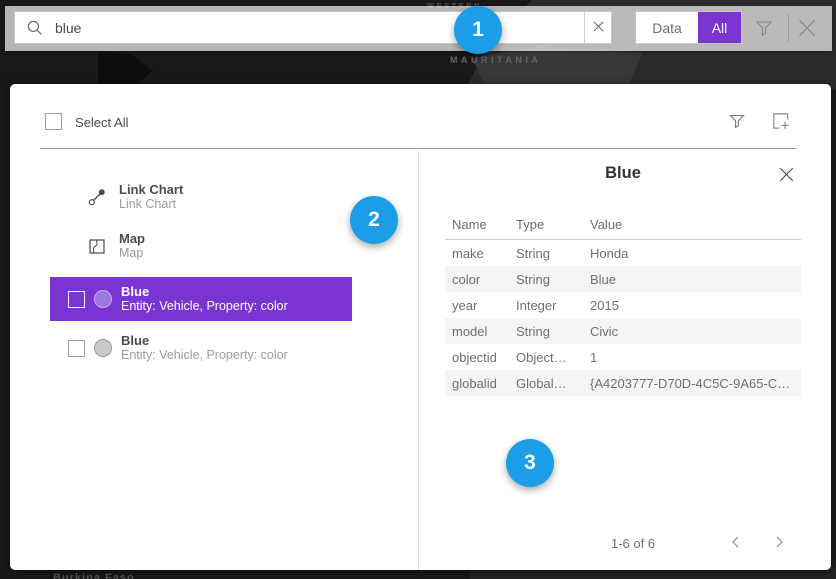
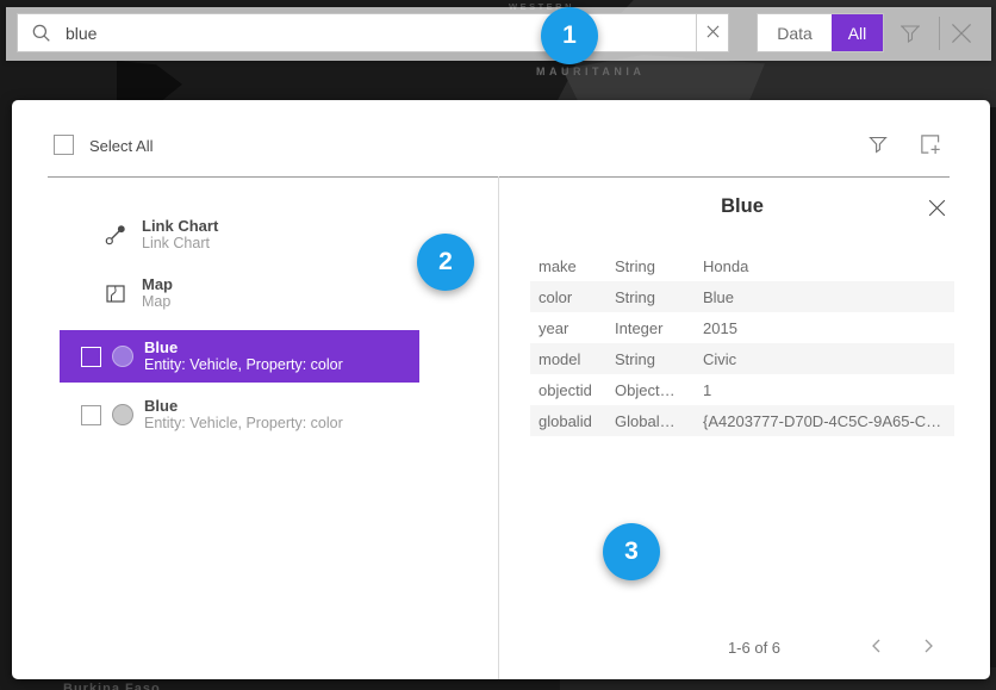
  WESTER
  MAURITANIA
  Burkina Faso
  blue
  Data
  All
  1
  2
  3
  Select All
  Link Chart
  Link Chart
  Map
  Map
  Blue
  Entity: Vehicle, Property: color
  Blue
  Entity: Vehicle, Property: color
  Blue
- Name
- Type
- Value
  make
  String
  Honda
  color
  String
  Blue
  year
  Integer
  2015
  model
  String
  Civic
  objectid
  Object…
  1
  globalid
  Global…
  {A4203777-D70D-4C5C-9A65-C…
  1-6 of 6
